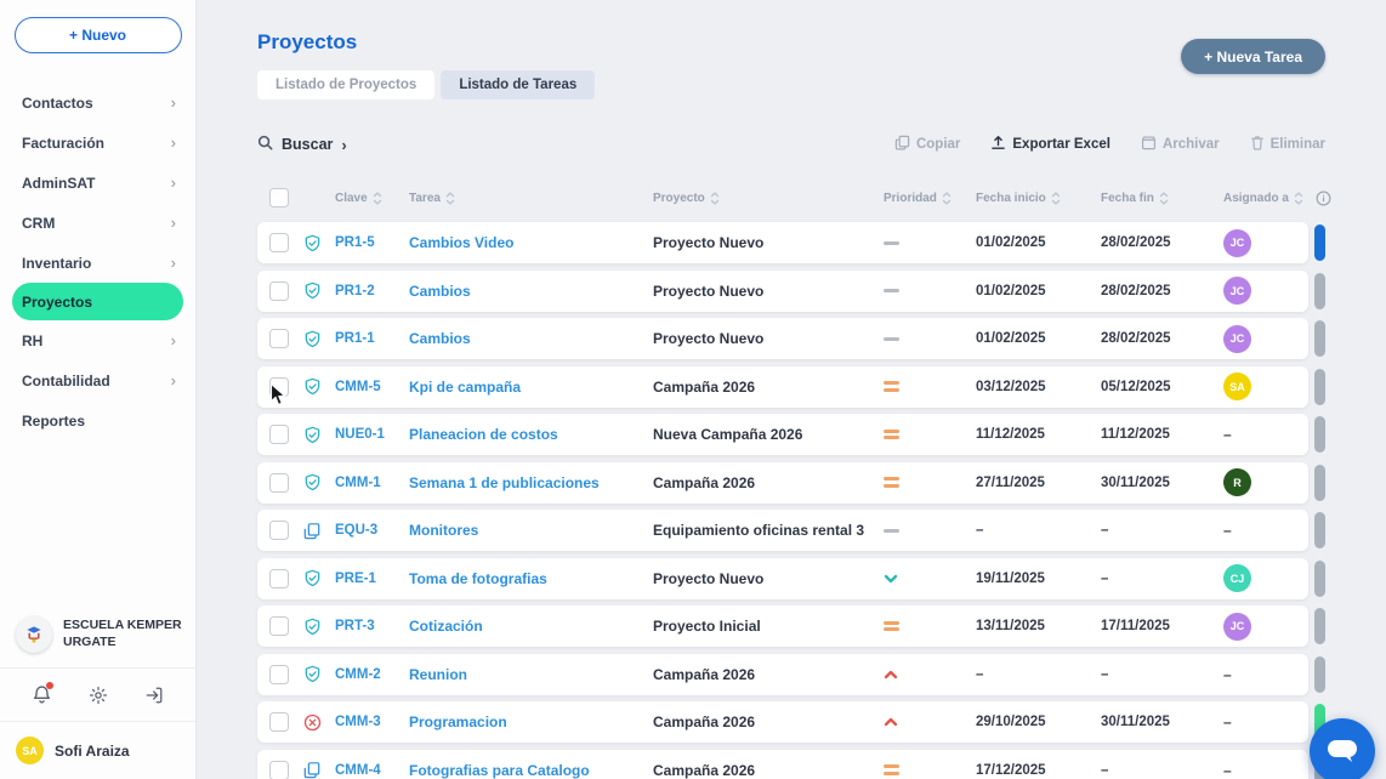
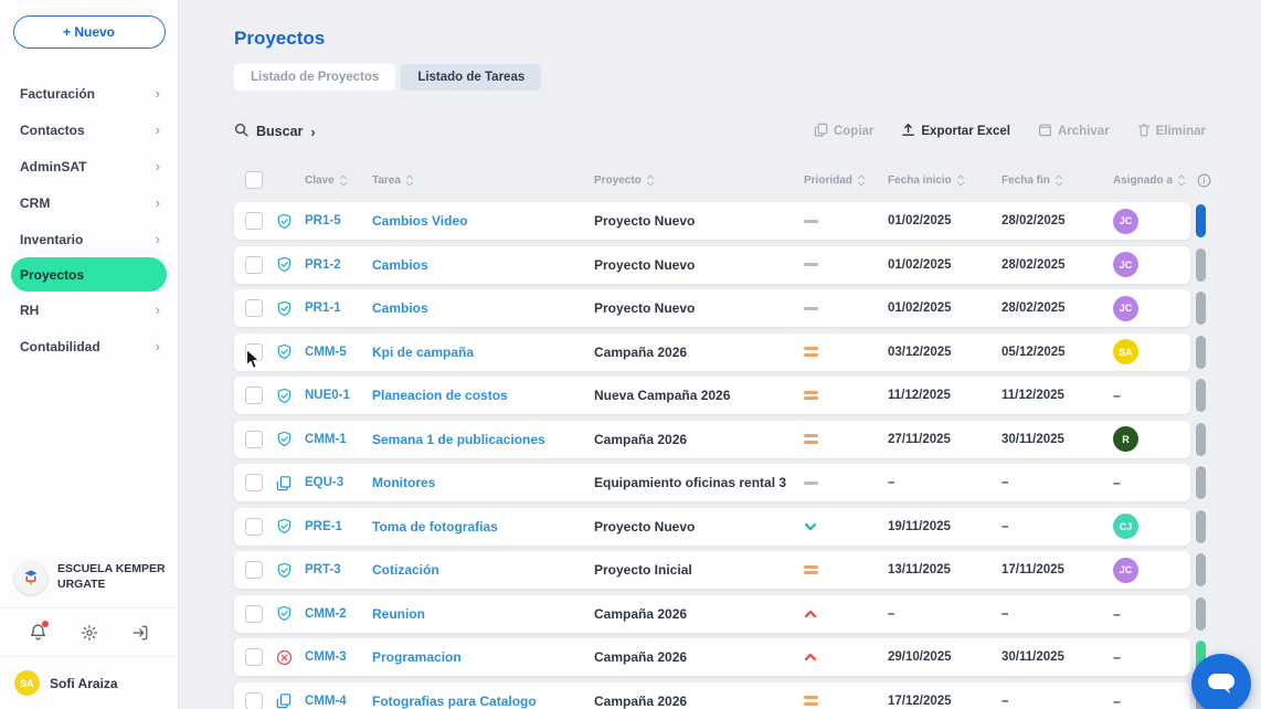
  + Nuevo
- Contactos
+ Facturación
  ›
- Facturación
+ Contactos
  ›
  AdminSAT
  ›
  CRM
  ›
  Inventario
  ›
  Proyectos
  RH
  ›
  Contabilidad
  ›
- Reportes
  ESCUELA KEMPER URGATE
  SA
  Sofi Araiza
  Proyectos
  Listado de Proyectos
  Listado de Tareas
- + Nueva Tarea
  Buscar
  ›
  Copiar
  Exportar Excel
  Archivar
  Eliminar
  Clave
  Tarea
  Proyecto
  Prioridad
  Fecha inicio
  Fecha fin
  Asignado a
  PR1-5
  Cambios Video
  Proyecto Nuevo
  01/02/2025
  28/02/2025
  JC
  PR1-2
  Cambios
  Proyecto Nuevo
  01/02/2025
  28/02/2025
  JC
  PR1-1
  Cambios
  Proyecto Nuevo
  01/02/2025
  28/02/2025
  JC
  CMM-5
  Kpi de campaña
  Campaña 2026
  03/12/2025
  05/12/2025
  SA
  NUE0-1
  Planeacion de costos
  Nueva Campaña 2026
  11/12/2025
  11/12/2025
  –
  CMM-1
  Semana 1 de publicaciones
  Campaña 2026
  27/11/2025
  30/11/2025
  R
  EQU-3
  Monitores
  Equipamiento oficinas rental 3
  –
  –
  –
  PRE-1
  Toma de fotografias
  Proyecto Nuevo
  19/11/2025
  –
  CJ
  PRT-3
  Cotización
  Proyecto Inicial
  13/11/2025
  17/11/2025
  JC
  CMM-2
  Reunion
  Campaña 2026
  –
  –
  –
  CMM-3
  Programacion
  Campaña 2026
  29/10/2025
  30/11/2025
  –
  CMM-4
  Fotografias para Catalogo
  Campaña 2026
  17/12/2025
  –
  –
